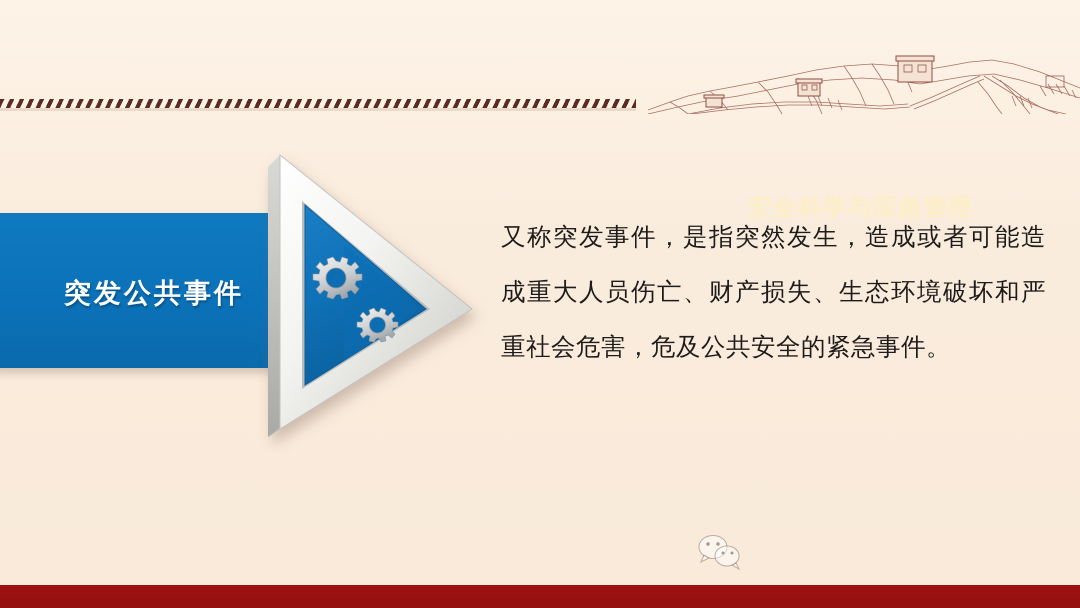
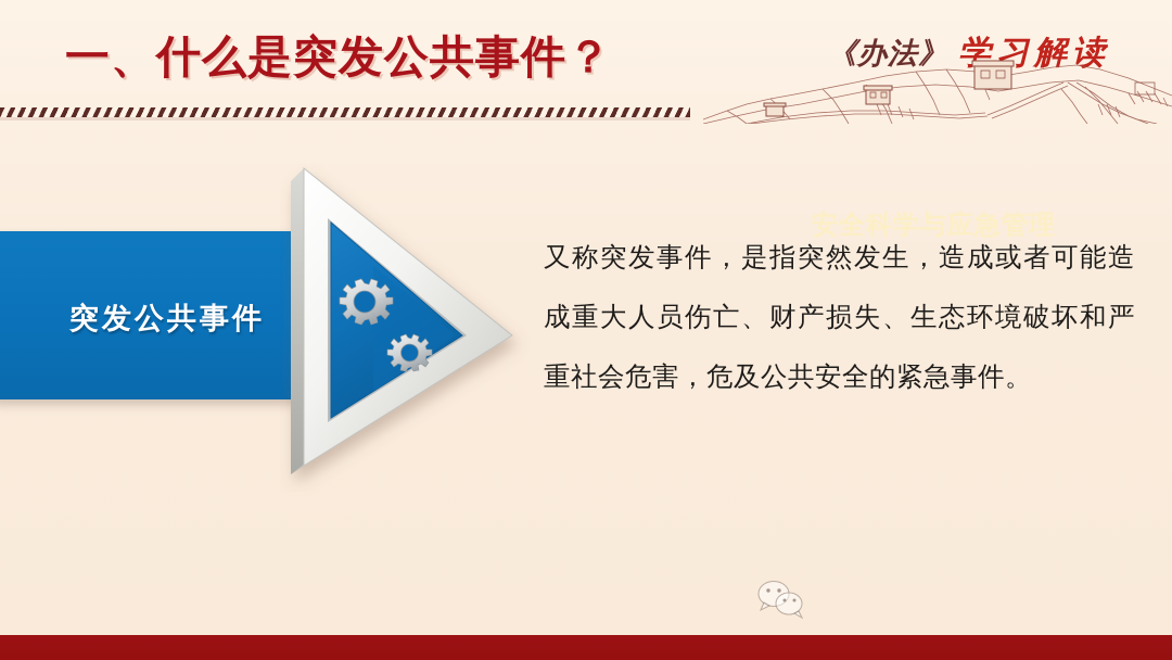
+ 一、什么是突发公共事件？
+ 《办法》 学习解读
  突发公共事件
  安全科学与应急管理
  又称突发事件，是指突然发生，造成或者可能造成重大人员伤亡、财产损失、生态环境破坏和严重社会危害，危及公共安全的紧急事件。
